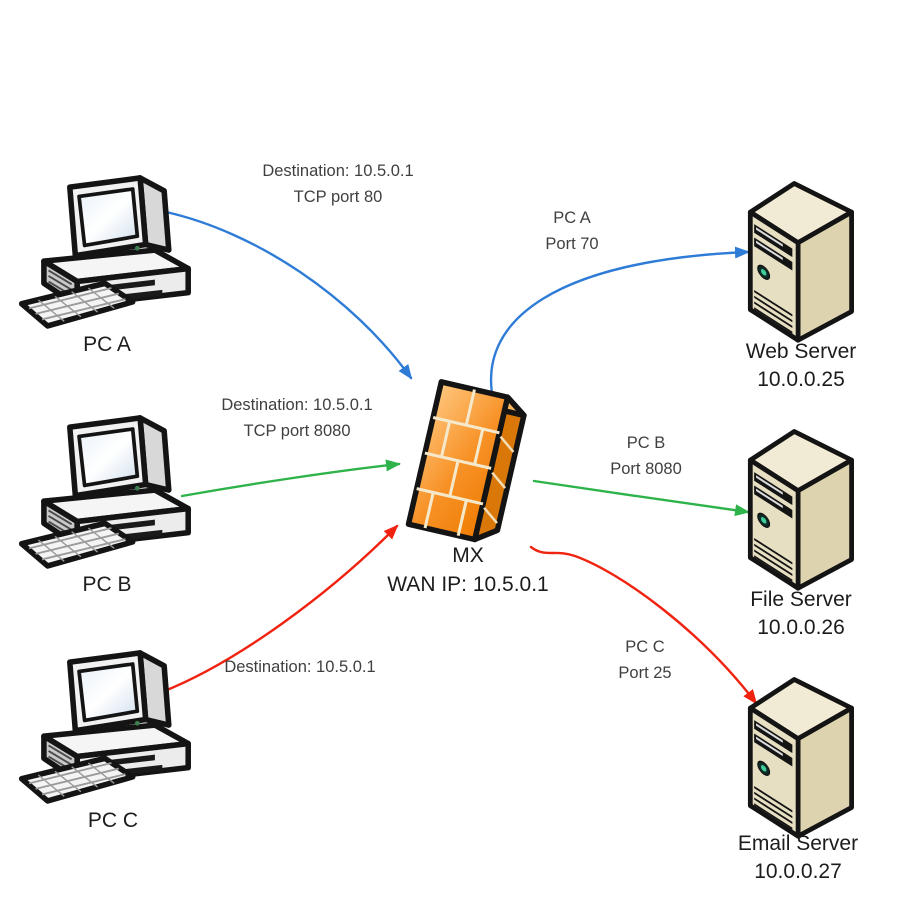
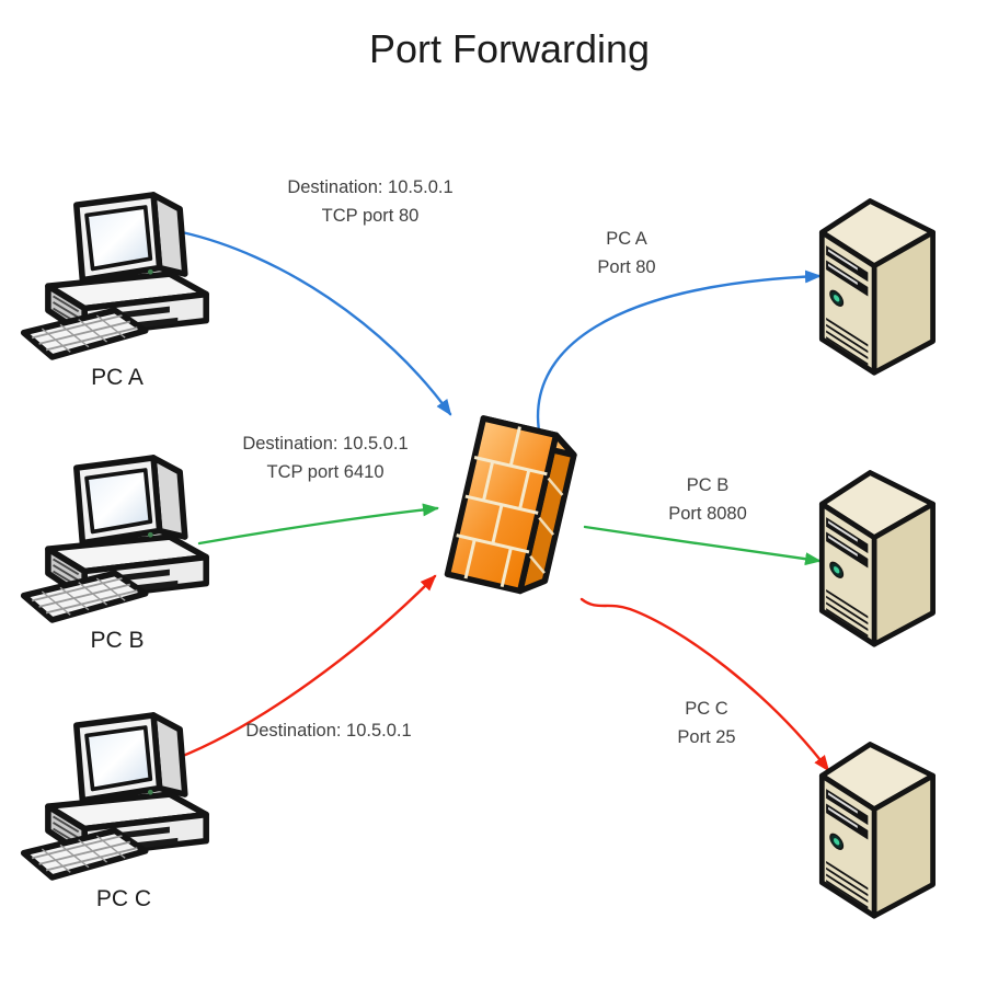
+ Port Forwarding
  PC A
  PC B
  PC C
- MX
- WAN IP: 10.5.0.1
- Web Server
- 10.0.0.25
- File Server
- 10.0.0.26
- Email Server
- 10.0.0.27
  Destination: 10.5.0.1
  TCP port 80
  Destination: 10.5.0.1
- TCP port 8080
+ TCP port 6410
  Destination: 10.5.0.1
  PC A
- Port 70
+ Port 80
  PC B
  Port 8080
  PC C
  Port 25
